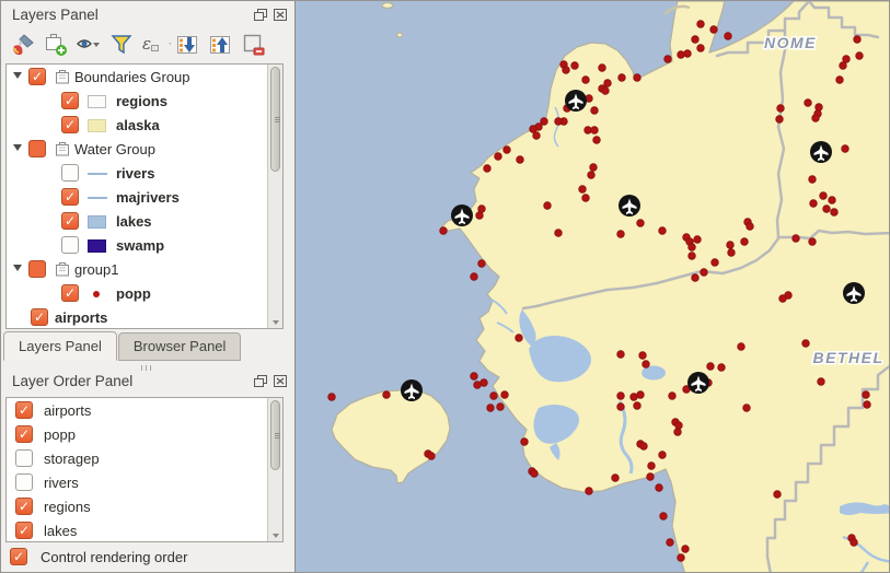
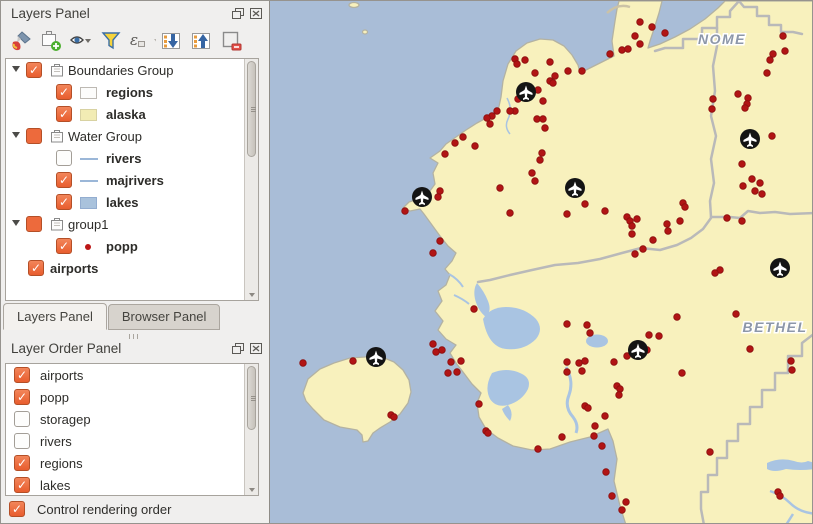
  Layers Panel
  ε
  ✓
  Boundaries Group
  ✓
  regions
  ✓
  alaska
  Water Group
  rivers
  ✓
  majrivers
  ✓
  lakes
- swamp
  group1
  ✓
  popp
  ✓
  airports
  Layers Panel Browser Panel
  Layer Order Panel
  ✓
  airports
  ✓
  popp
  storagep
  rivers
  ✓
  regions
  ✓
  lakes
  ✓
  Control rendering order
  NOME
  BETHEL
